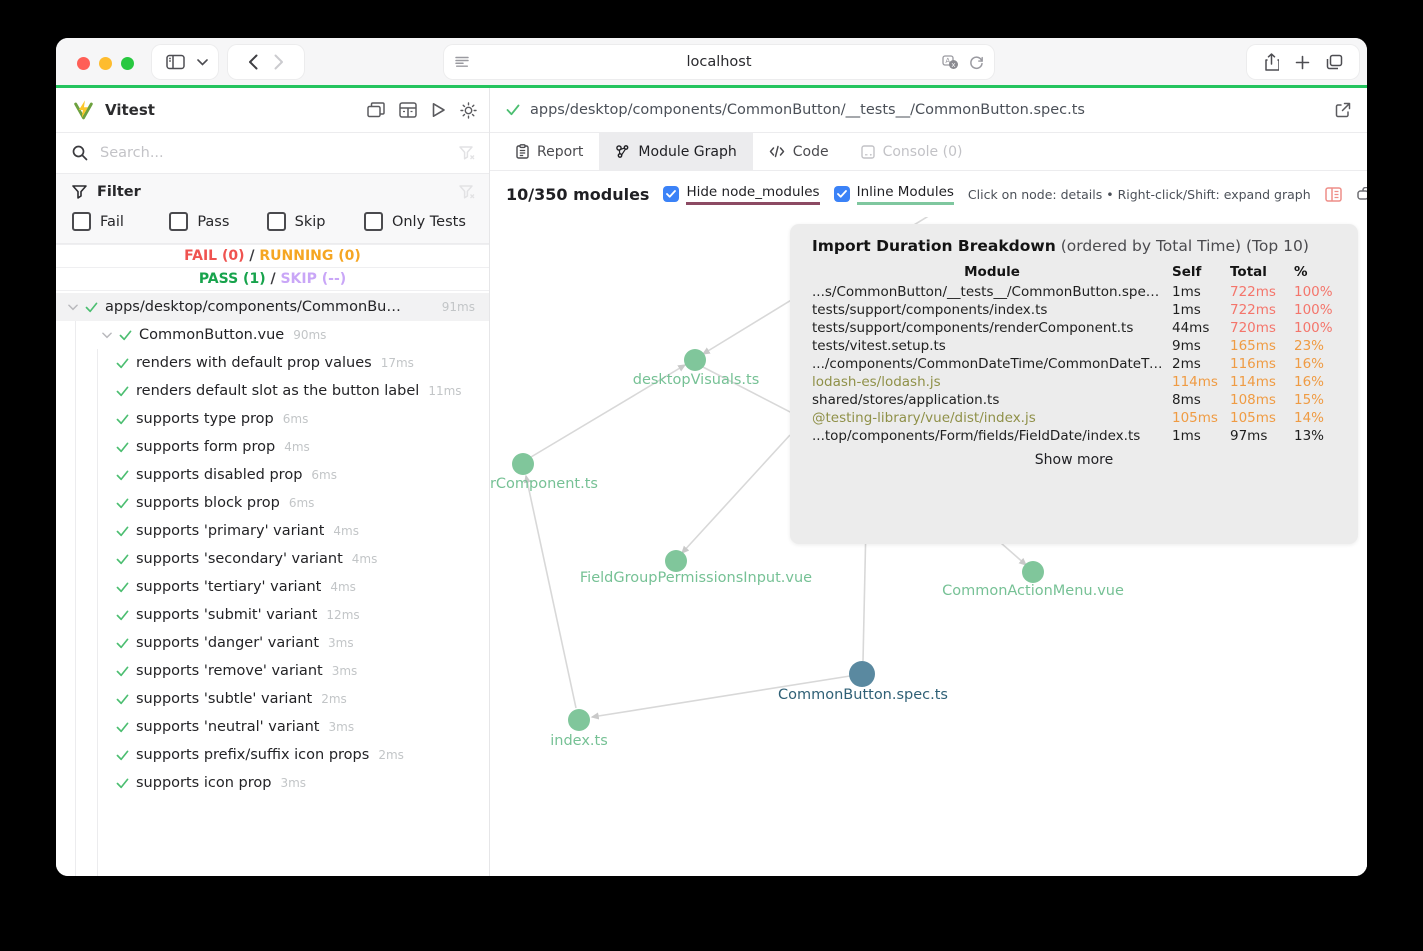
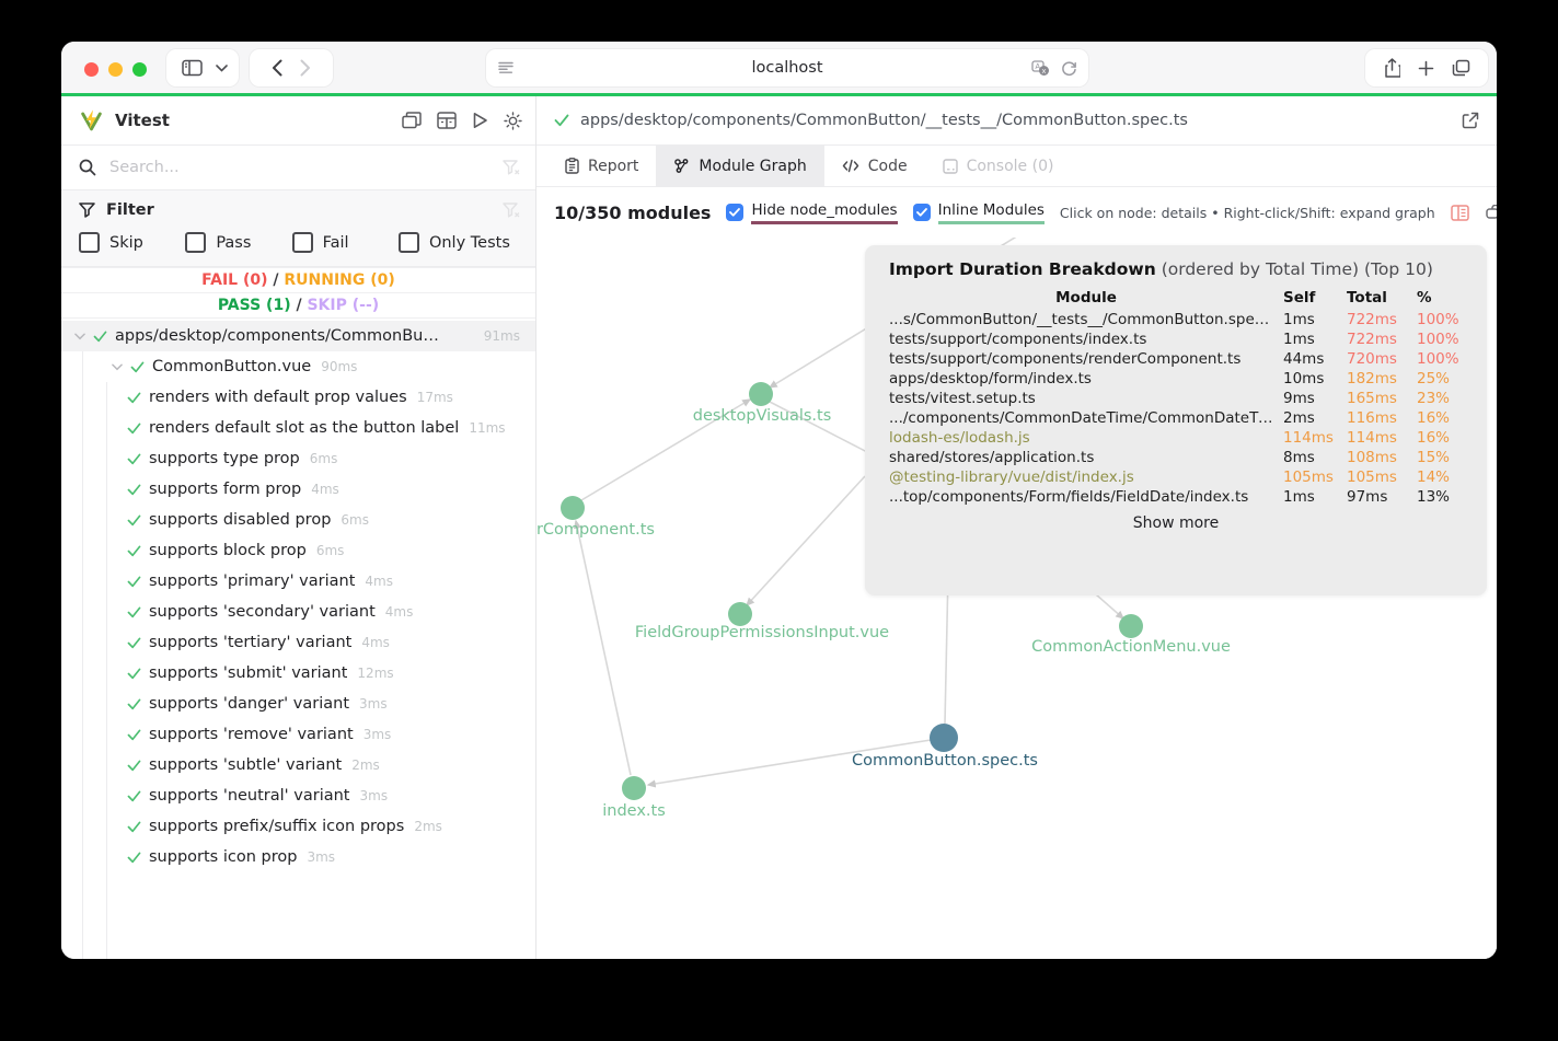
  localhost
  A
  x
  Vitest
  Search...
  Filter
- Fail
+ Skip
  Pass
- Skip
+ Fail
  Only Tests
  FAIL (0) / RUNNING (0)
  PASS (1) / SKIP (--)
  91ms
  CommonButton.vue
  90ms
  renders with default prop values
  17ms
  renders default slot as the button label
  11ms
  supports type prop
  6ms
  supports form prop
  4ms
  supports disabled prop
  6ms
  supports block prop
  6ms
  supports 'primary' variant
  4ms
  supports 'secondary' variant
  4ms
  supports 'tertiary' variant
  4ms
  supports 'submit' variant
  12ms
  supports 'danger' variant
  3ms
  supports 'remove' variant
  3ms
  supports 'subtle' variant
  2ms
  supports 'neutral' variant
  3ms
  supports prefix/suffix icon props
  2ms
  supports icon prop
  3ms
  apps/desktop/components/CommonButton/__tests__/CommonButton.spec.ts
  Report
  Module Graph
  Code
  Console (0)
  10/350 modules
  Hide node_modules
  Inline Modules
  Click on node: details • Right-click/Shift: expand graph
  desktopVisuals.ts
  rComponent.ts
  FieldGroupPermissionsInput.vue
  CommonActionMenu.vue
  CommonButton.spec.ts
  index.ts
  Import Duration Breakdown (ordered by Total Time) (Top 10)
  Module	Self	Total	%
  ...s/CommonButton/__tests__/CommonButton.spec.ts	1ms	722ms	100%
  tests/support/components/index.ts	1ms	722ms	100%
  tests/support/components/renderComponent.ts	44ms	720ms	100%
+ apps/desktop/form/index.ts	10ms	182ms	25%
  tests/vitest.setup.ts	9ms	165ms	23%
  .../components/CommonDateTime/CommonDateTime	2ms	116ms	16%
  lodash-es/lodash.js	114ms	114ms	16%
  shared/stores/application.ts	8ms	108ms	15%
  @testing-library/vue/dist/index.js	105ms	105ms	14%
  ...top/components/Form/fields/FieldDate/index.ts	1ms	97ms	13%
  Show more
